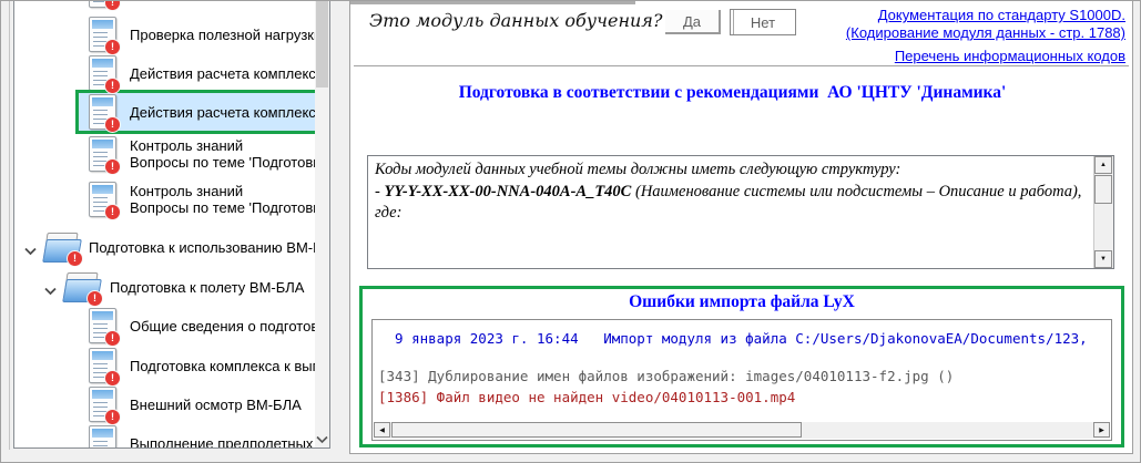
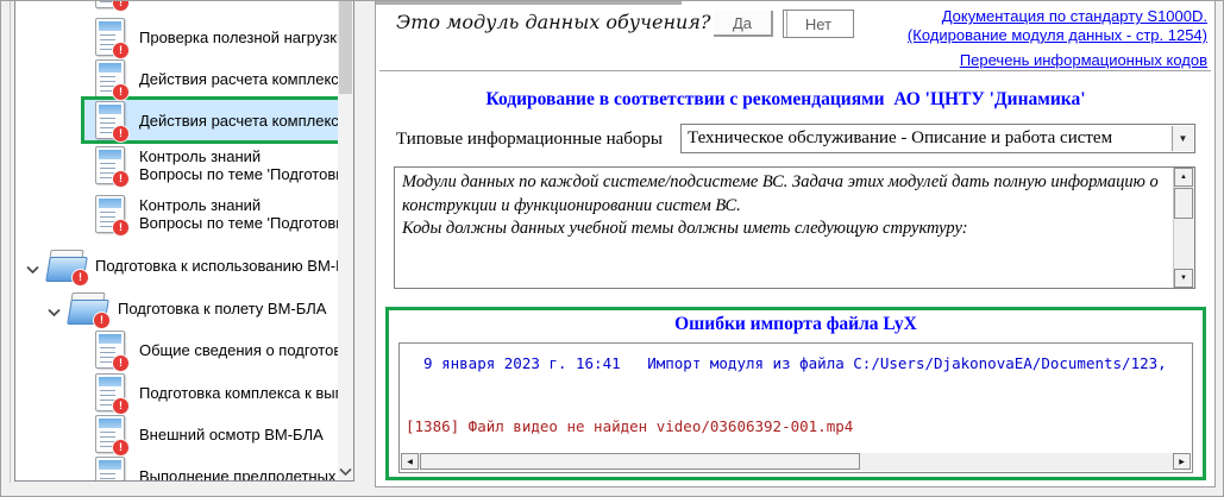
  !
  !
  Проверка полезной нагрузк
  !
  Действия расчета комплекс
  !
  Действия расчета комплекс
  !
  Контроль знаний
  Вопросы по теме 'Подготов
  !
  Контроль знаний
  Вопросы по теме 'Подготов
  !
  Подготовка к использованию ВМ-
  !
  Подготовка к полету ВМ-БЛА
  !
  Общие сведения о подгото
  !
  Подготовка комплекса к вы
  !
  Внешний осмотр ВМ-БЛА
  Выполнение предполетных
  Это модуль данных обучения?
  Да
  Нет
  Документация по стандарту S1000D.
- (Кодирование модуля данных - стр. 1788)
+ (Кодирование модуля данных - стр. 1254)
  Перечень информационных кодов
- Подготовка в соответствии с рекомендациями АО 'ЦНТУ 'Динамика'
+ Кодирование в соответствии с рекомендациями АО 'ЦНТУ 'Динамика'
+ Типовые информационные наборы
+ Техническое обслуживание - Описание и работа систем
+ ▼
+ Модули данных по каждой системе/подсистеме ВС. Задача этих модулей дать полную информацию о конструкции и функционировании систем ВС.
- Коды модулей данных учебной темы должны иметь следующую структуру:
+ Коды должны данных учебной темы должны иметь следующую структуру:
- - YY-Y-XX-XX-00-NNA-040A-A_T40C (Наименование системы или подсистемы – Описание и работа), где:
  Ошибки импорта файла LyX
- 9 января 2023 г. 16:44 Импорт модуля из файла C:/Users/DjakonovaEA/Documents/123,
+ 9 января 2023 г. 16:41 Импорт модуля из файла C:/Users/DjakonovaEA/Documents/123,
- [343] Дублирование имен файлов изображений: images/04010113-f2.jpg ()
- [1386] Файл видео не найден video/04010113-001.mp4
+ [1386] Файл видео не найден video/03606392-001.mp4
